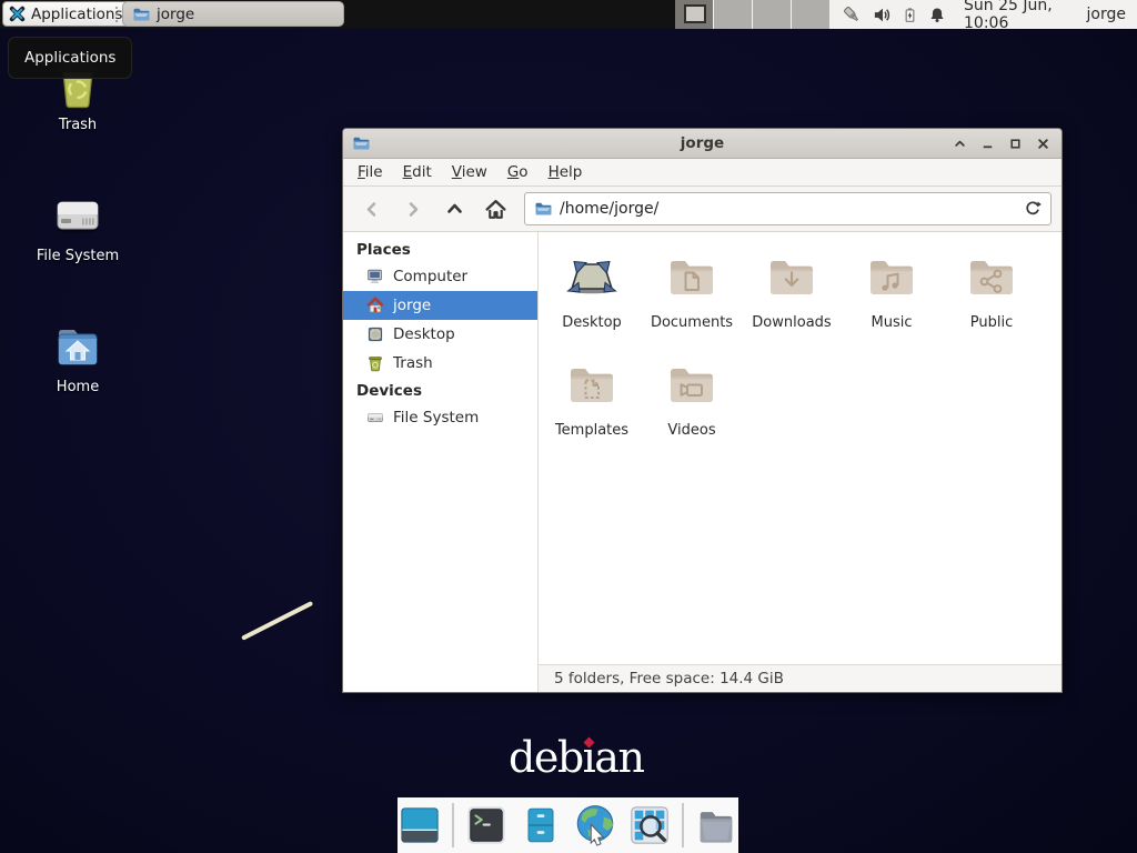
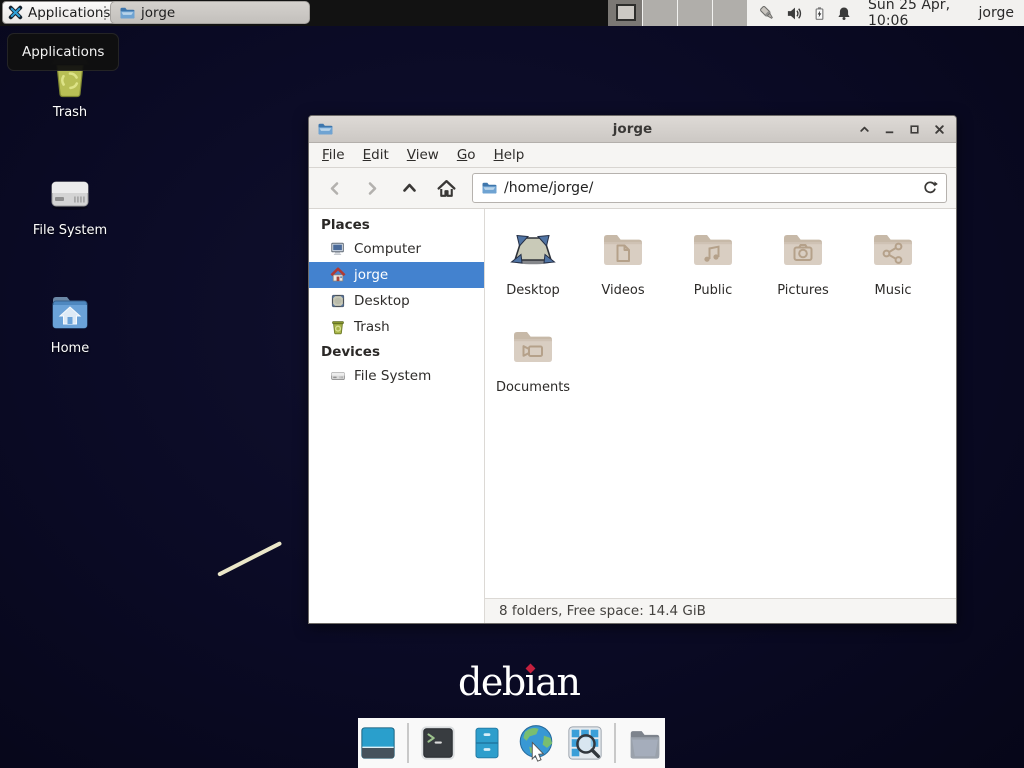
  Applications
  jorge
- Sun 25 Jun, 10:06
+ Sun 25 Apr, 10:06
  jorge
  Applications
  Trash
  File System
  Home
  jorge
  File
  Edit
  View
  Go
  Help
  /home/jorge/
  Places
  Computer
  jorge
  Desktop
  Trash
  Devices
  File System
  Desktop
- Documents
+ Videos
- Downloads
- Music
+ Public
+ Pictures
- Public
+ Music
- Templates
- Videos
+ Documents
- 5 folders, Free space: 14.4 GiB
+ 8 folders, Free space: 14.4 GiB
  debıan
